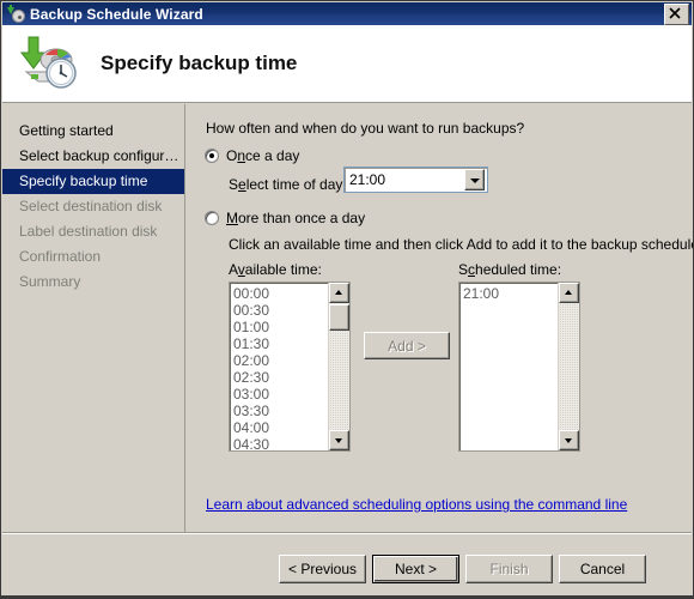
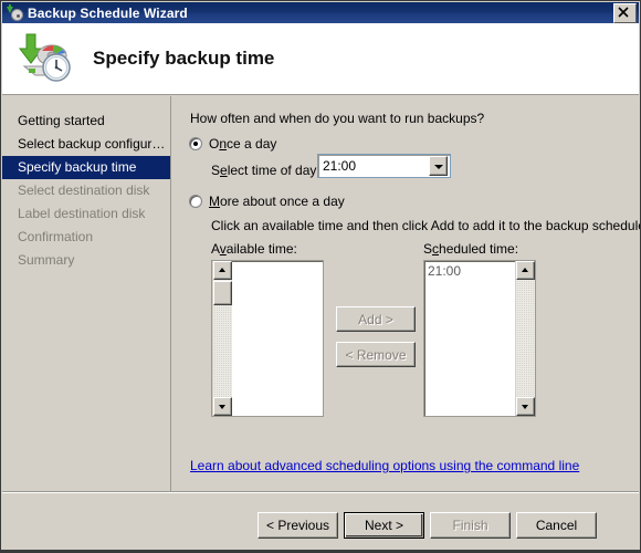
  Backup Schedule Wizard
  Specify backup time
  Getting started
  Select backup configur…
  Specify backup time
  Select destination disk
  Label destination disk
  Confirmation
  Summary
  How often and when do you want to run backups?
  Once a day
  Select time of day
  21:00
- More than once a day
+ More about once a day
  Click an available time and then click Add to add it to the backup schedul
  Available time:
  Scheduled time:
- 00:00
- 00:30
- 01:00
- 01:30
- 02:00
- 02:30
- 03:00
- 03:30
- 04:00
- 04:30
  Add >
+ < Remove
  21:00
  Learn about advanced scheduling options using the command line
  < Previous
  Next >
  Finish
  Cancel
